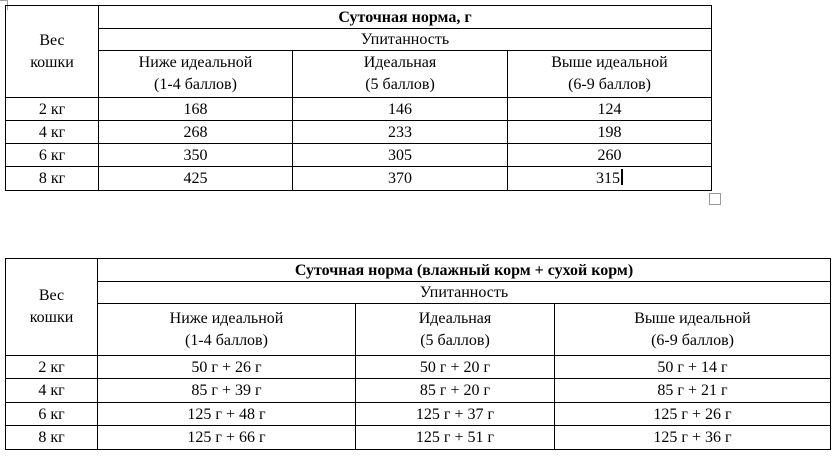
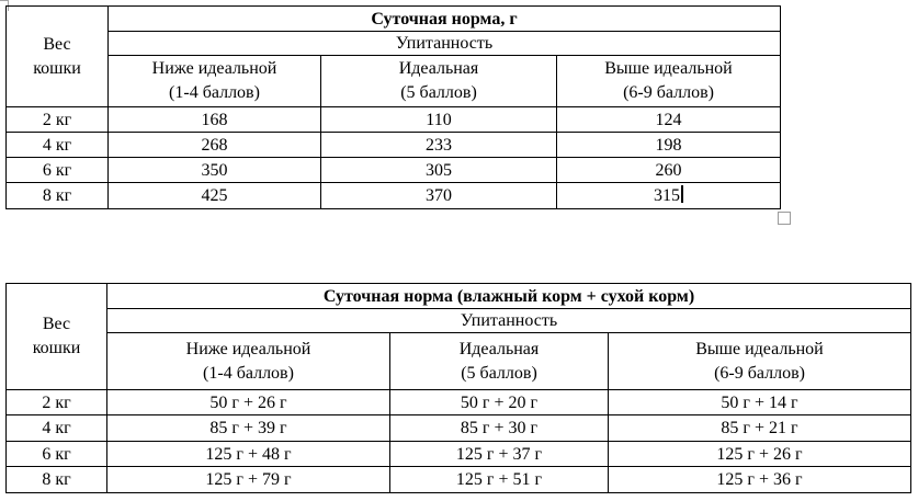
  Вес кошки	Суточная норма, г
  Упитанность
  Ниже идеальной (1-4 баллов)	Идеальная (5 баллов)	Выше идеальной (6-9 баллов)
- 2 кг	168	146	124
+ 2 кг	168	110	124
  4 кг	268	233	198
  6 кг	350	305	260
  8 кг	425	370	315
  Вес кошки	Суточная норма (влажный корм + сухой корм)
  Упитанность
  Ниже идеальной (1-4 баллов)	Идеальная (5 баллов)	Выше идеальной (6-9 баллов)
  2 кг	50 г + 26 г	50 г + 20 г	50 г + 14 г
- 4 кг	85 г + 39 г	85 г + 20 г	85 г + 21 г
+ 4 кг	85 г + 39 г	85 г + 30 г	85 г + 21 г
  6 кг	125 г + 48 г	125 г + 37 г	125 г + 26 г
- 8 кг	125 г + 66 г	125 г + 51 г	125 г + 36 г
+ 8 кг	125 г + 79 г	125 г + 51 г	125 г + 36 г
